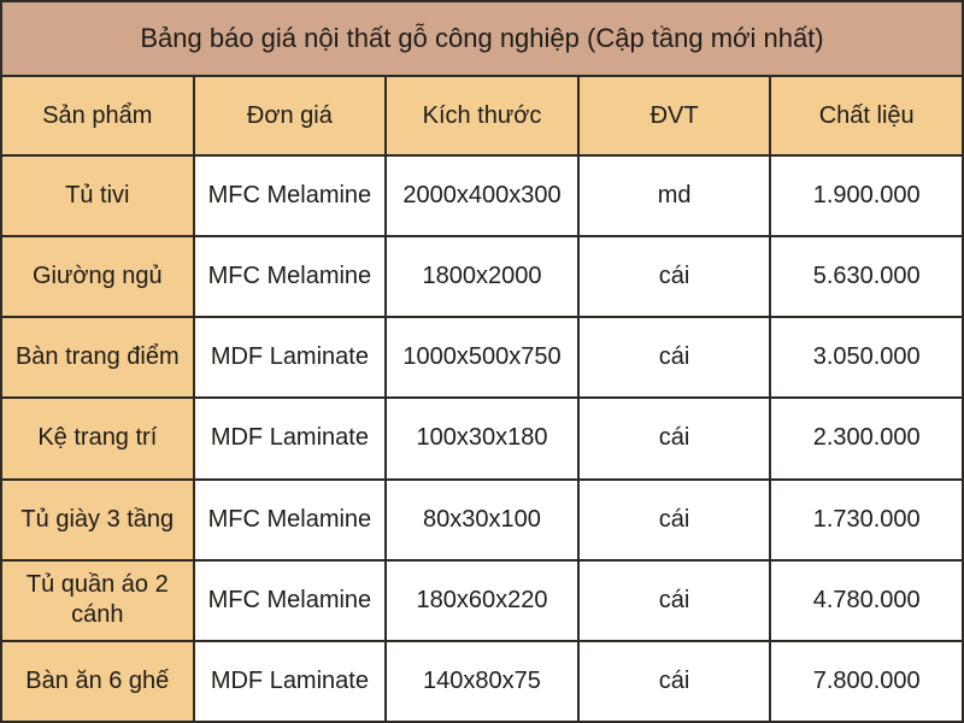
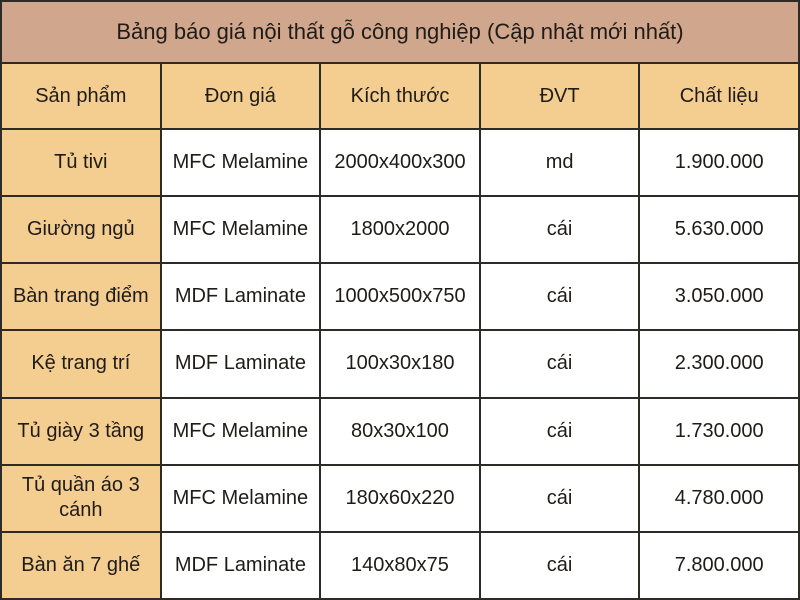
- Bảng báo giá nội thất gỗ công nghiệp (Cập tầng mới nhất)
+ Bảng báo giá nội thất gỗ công nghiệp (Cập nhật mới nhất)
  Sản phẩm
  Đơn giá
  Kích thước
  ĐVT
  Chất liệu
  Tủ tivi
  MFC Melamine
  2000x400x300
  md
  1.900.000
  Giường ngủ
  MFC Melamine
  1800x2000
  cái
  5.630.000
  Bàn trang điểm
  MDF Laminate
  1000x500x750
  cái
  3.050.000
  Kệ trang trí
  MDF Laminate
  100x30x180
  cái
  2.300.000
  Tủ giày 3 tầng
  MFC Melamine
  80x30x100
  cái
  1.730.000
- Tủ quần áo 2 cánh
+ Tủ quần áo 3 cánh
  MFC Melamine
  180x60x220
  cái
  4.780.000
- Bàn ăn 6 ghế
+ Bàn ăn 7 ghế
  MDF Laminate
  140x80x75
  cái
  7.800.000
